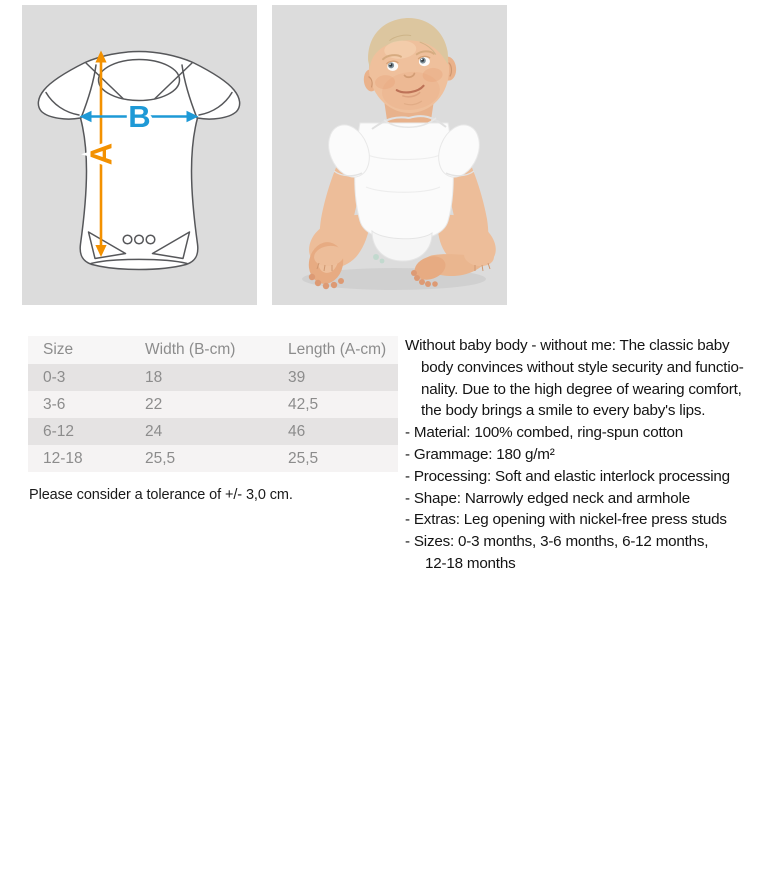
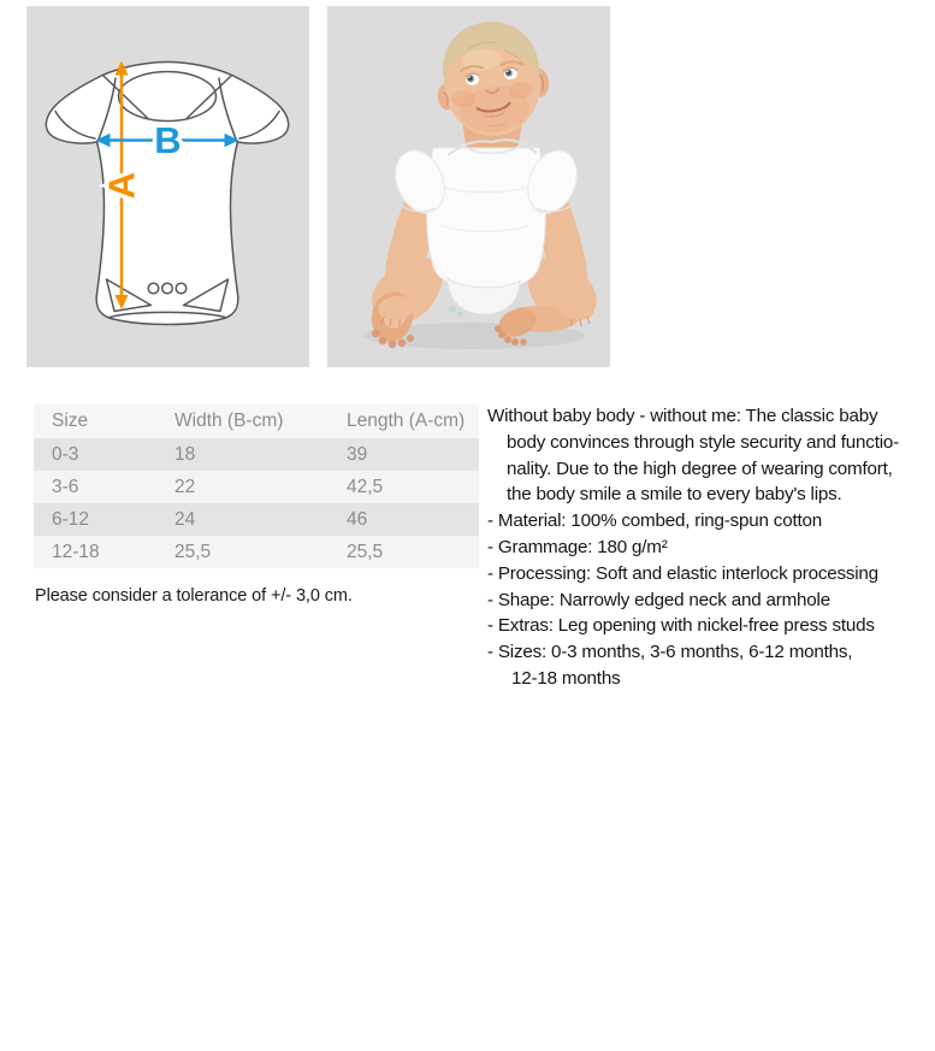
  B
  Size	Width (B-cm)	Length (A-cm)
  0-3	18	39
  3-6	22	42,5
  6-12	24	46
  12-18	25,5	25,5
  Please consider a tolerance of +/- 3,0 cm.
  Without baby body - without me: The classic baby
- body convinces without style security and functio-
+ body convinces through style security and functio-
  nality. Due to the high degree of wearing comfort,
- the body brings a smile to every baby's lips.
+ the body smile a smile to every baby's lips.
  - Material: 100% combed, ring-spun cotton
  - Grammage: 180 g/m²
  - Processing: Soft and elastic interlock processing
  - Shape: Narrowly edged neck and armhole
  - Extras: Leg opening with nickel-free press studs
  - Sizes: 0-3 months, 3-6 months, 6-12 months,
  12-18 months
